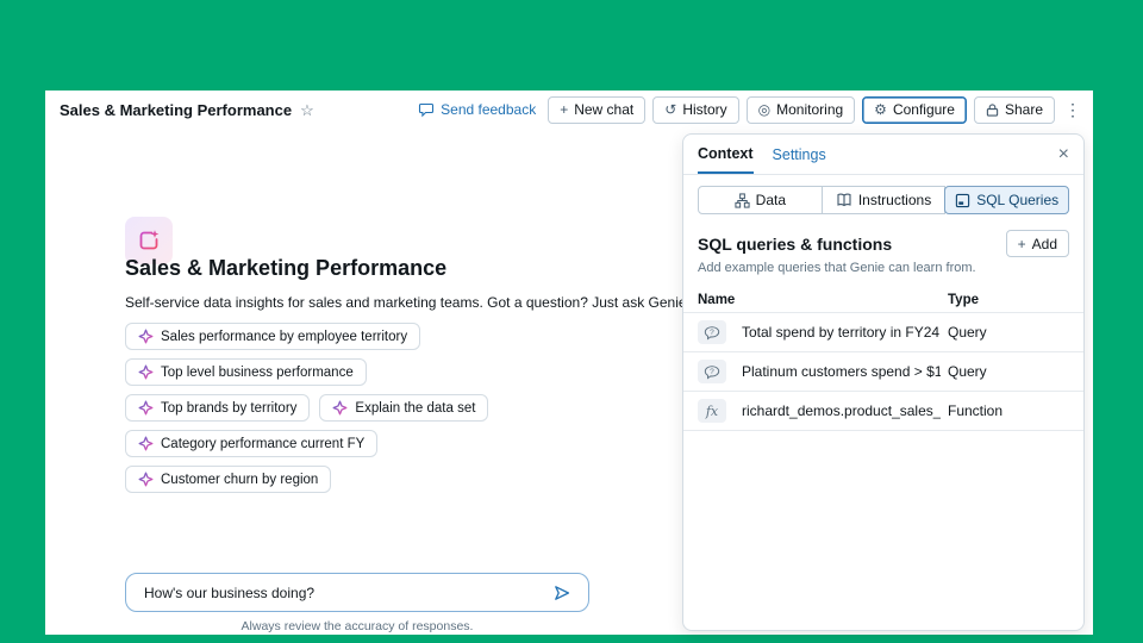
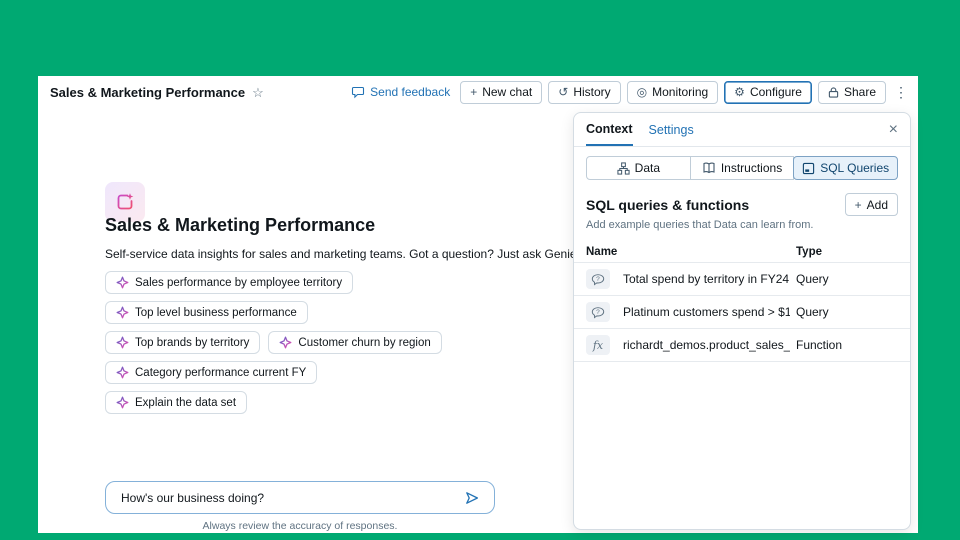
  Sales & Marketing Performance
  ☆
  Send feedback
  +
  New chat
  ↺
  History
  ◎
  Monitoring
  ⚙
  Configure
  Share
  ⋮
  Sales & Marketing Performance
  Self-service data insights for sales and marketing teams. Got a question? Just ask Geni
  Sales performance by employee territory
  Top level business performance
  Top brands by territory
- Explain the data set
+ Customer churn by region
  Category performance current FY
- Customer churn by region
+ Explain the data set
  How's our business doing?
  Always review the accuracy of responses.
  Context
  Settings
  ×
  Data
  Instructions
  SQL Queries
  SQL queries & functions
  +
  Add
- Add example queries that Genie can learn from.
+ Add example queries that Data can learn from.
  Name
  Type
  Total spend by territory in FY24
  Query
  Platinum customers spend > $1
  Query
  fx
  richardt_demos.product_sales_
  Function
